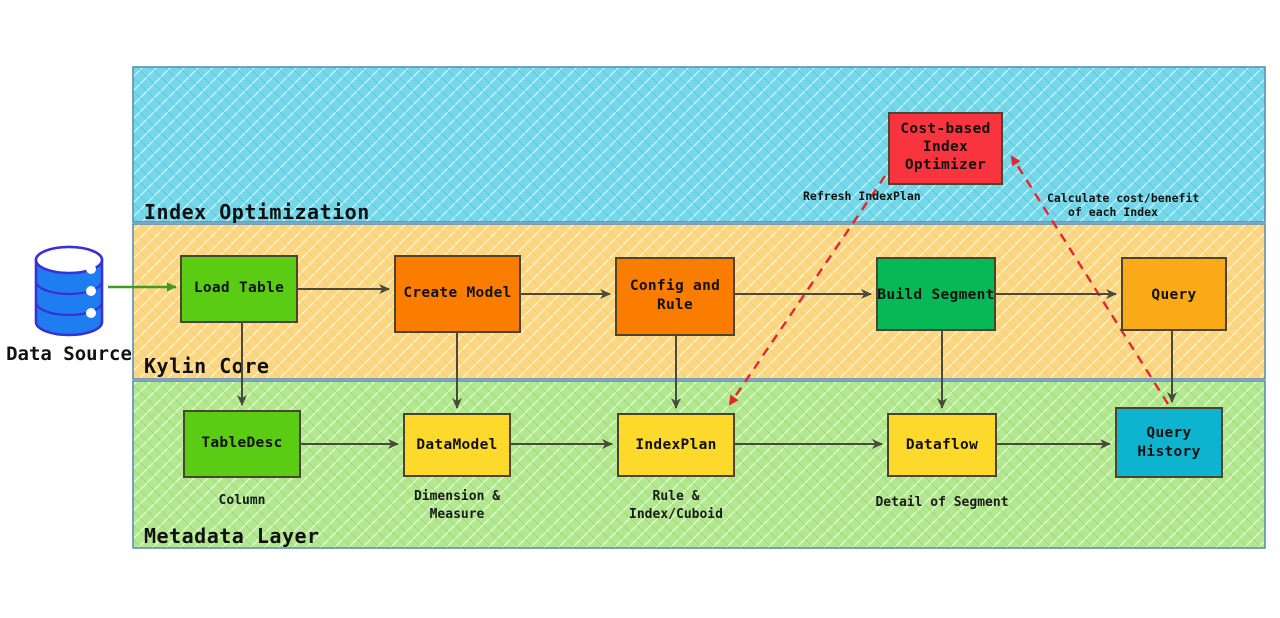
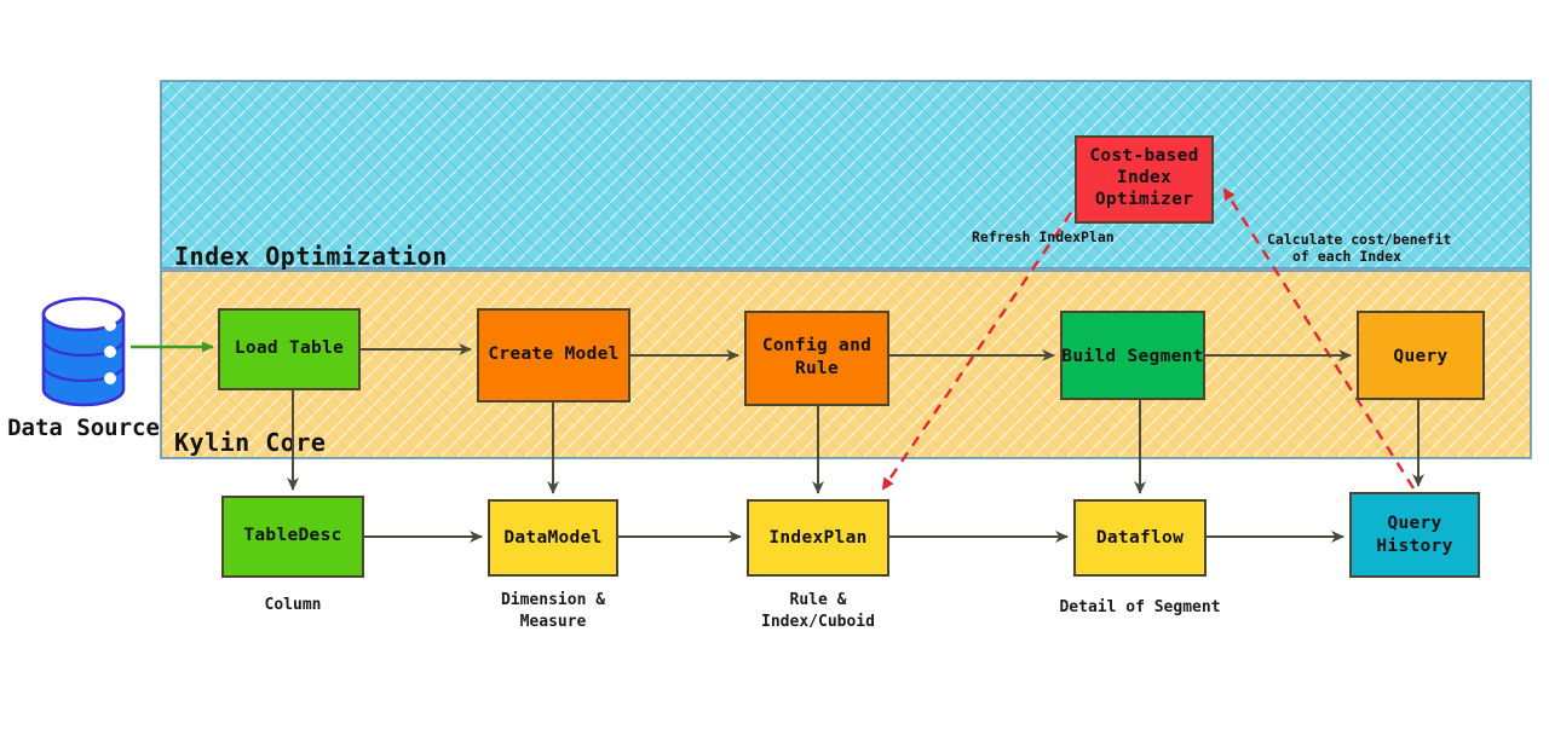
  Index Optimization
  Kylin Core
- Metadata Layer
  Data Source
  Cost-based
  Index
  Optimizer
  Refresh IndexPlan
  Calculate cost/benefit
  of each Index
  Load Table
  Create Model
  Config and
  Rule
  Build Segment
  Query
  TableDesc
  Column
  DataModel
  Dimension &
  Measure
  IndexPlan
  Rule &
  Index/Cuboid
  Dataflow
  Detail of Segment
  Query
  History
